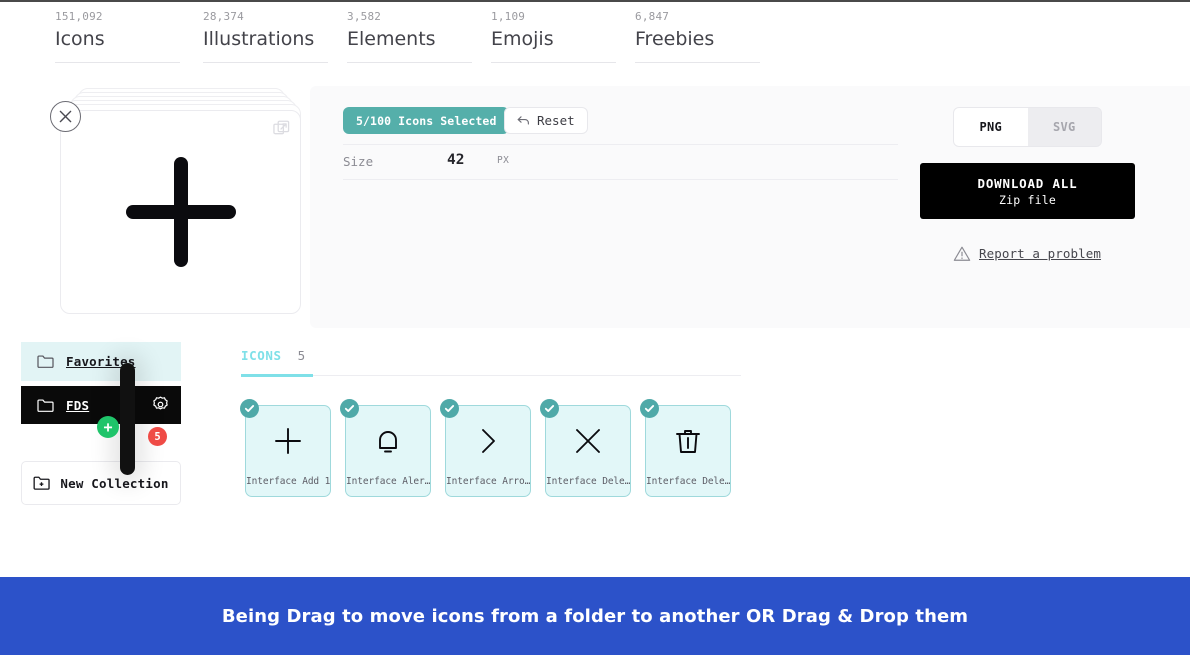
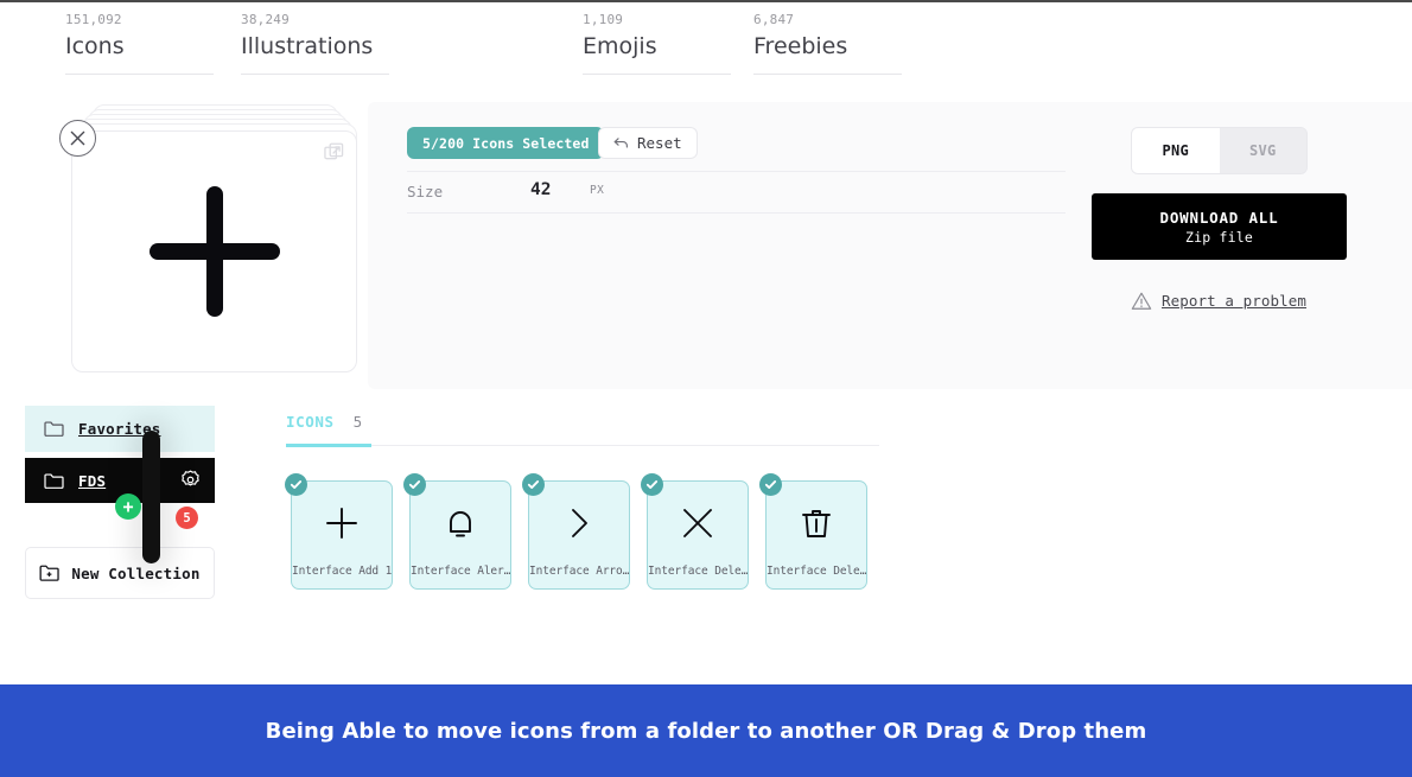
  151,092
  Icons
- 28,374
+ 38,249
  Illustrations
- 3,582
- Elements
  1,109
  Emojis
  6,847
  Freebies
- 5/100 Icons Selected
+ 5/200 Icons Selected
  Reset
  Size
  42
  PX
  PNG
  SVG
  DOWNLOAD ALL
  Zip file
  Report a problem
  Favorites
  FDS
  +
  5
  New Collection
  ICONS
  5
  Interface Add 1
  Interface Aler…
  Interface Arro…
  Interface Dele…
  Interface Dele…
- Being Drag to move icons from a folder to another OR Drag & Drop them
+ Being Able to move icons from a folder to another OR Drag & Drop them
